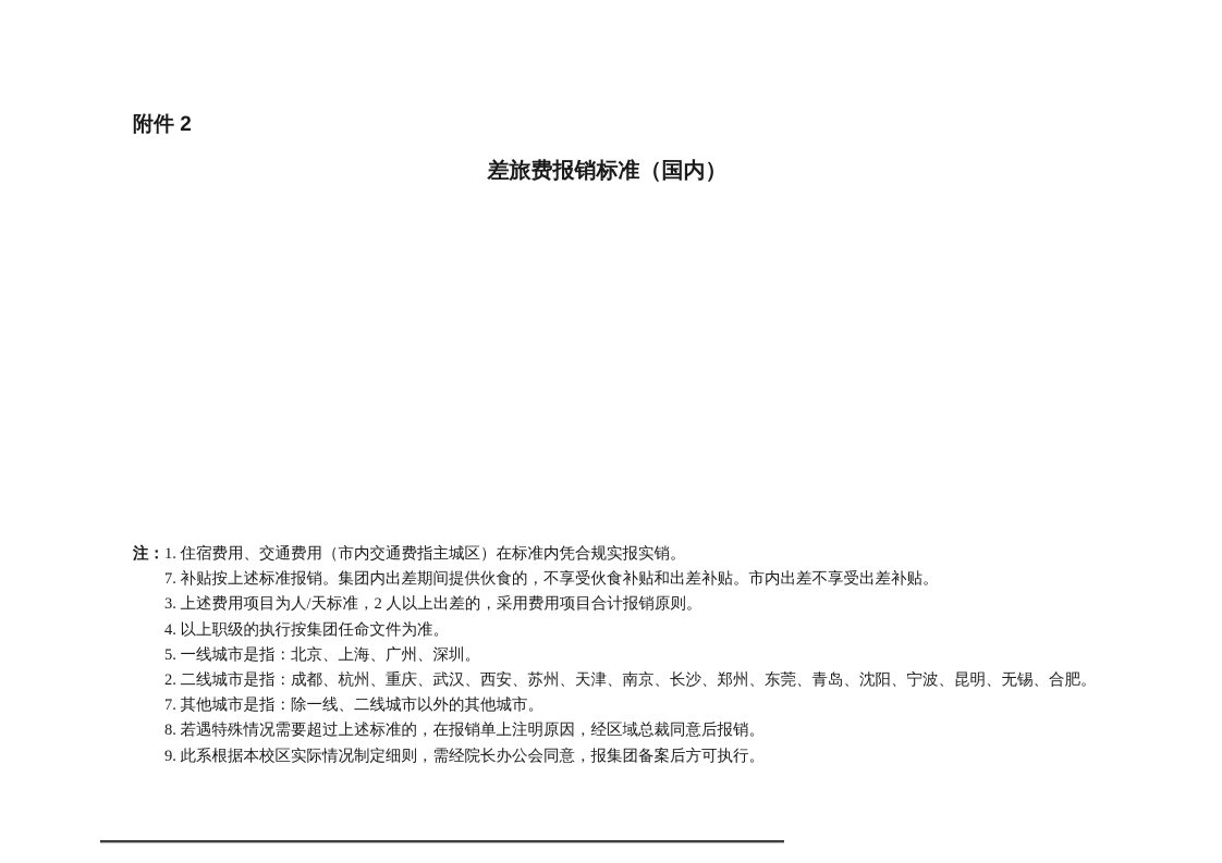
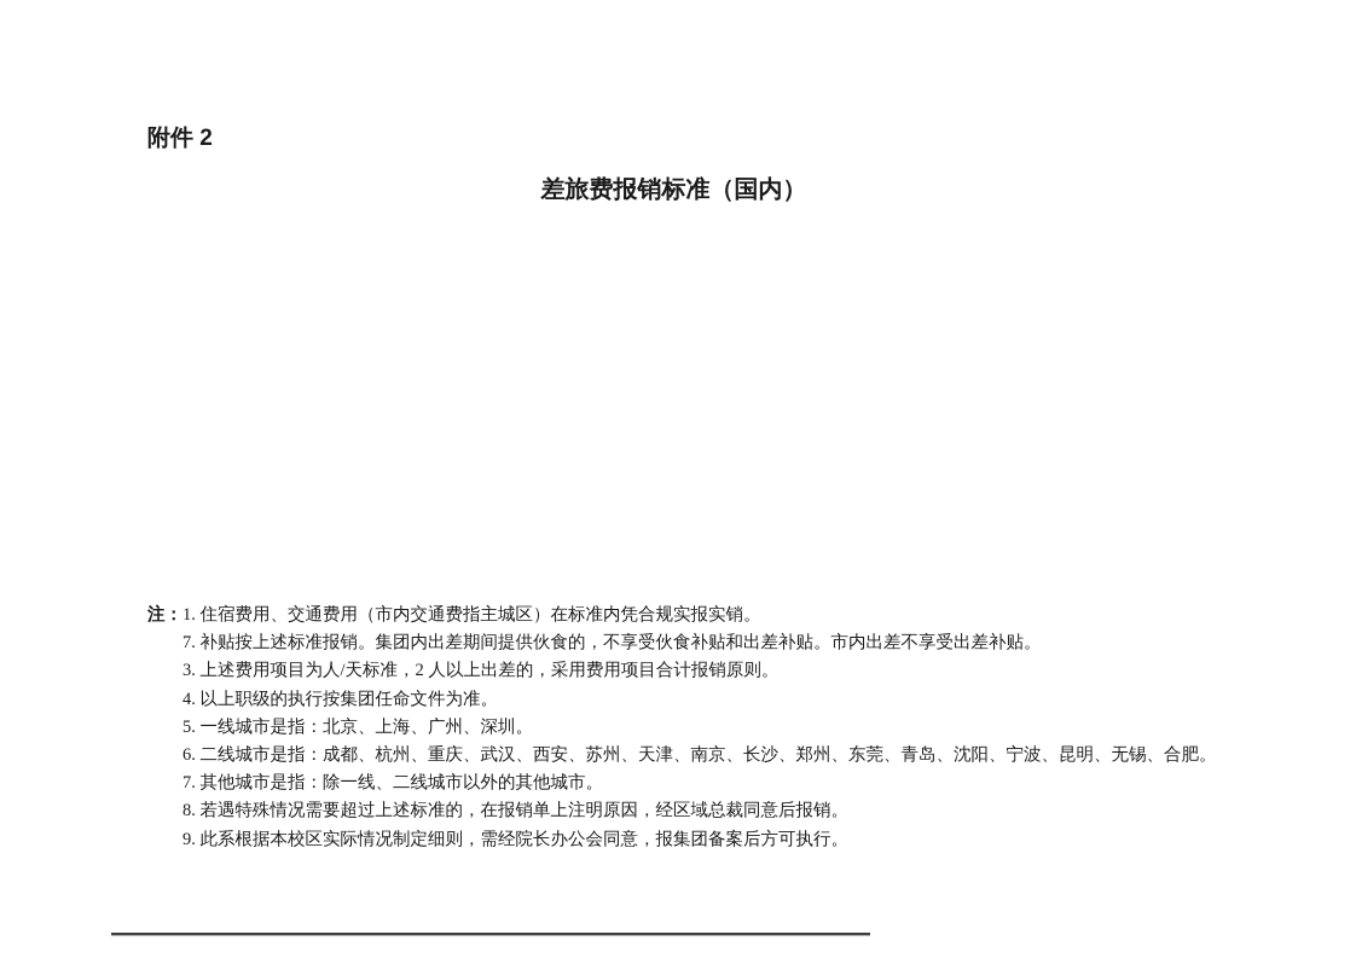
  附件 2
  差旅费报销标准（国内）
  注：
  1. 住宿费用、交通费用（市内交通费指主城区）在标准内凭合规实报实销。
  7. 补贴按上述标准报销。集团内出差期间提供伙食的，不享受伙食补贴和出差补贴。市内出差不享受出差补贴。
  3. 上述费用项目为人/天标准，2 人以上出差的，采用费用项目合计报销原则。
  4. 以上职级的执行按集团任命文件为准。
  5. 一线城市是指：北京、上海、广州、深圳。
- 2. 二线城市是指：成都、杭州、重庆、武汉、西安、苏州、天津、南京、长沙、郑州、东莞、青岛、沈阳、宁波、昆明、无锡、合肥。
+ 6. 二线城市是指：成都、杭州、重庆、武汉、西安、苏州、天津、南京、长沙、郑州、东莞、青岛、沈阳、宁波、昆明、无锡、合肥。
  7. 其他城市是指：除一线、二线城市以外的其他城市。
  8. 若遇特殊情况需要超过上述标准的，在报销单上注明原因，经区域总裁同意后报销。
  9. 此系根据本校区实际情况制定细则，需经院长办公会同意，报集团备案后方可执行。
